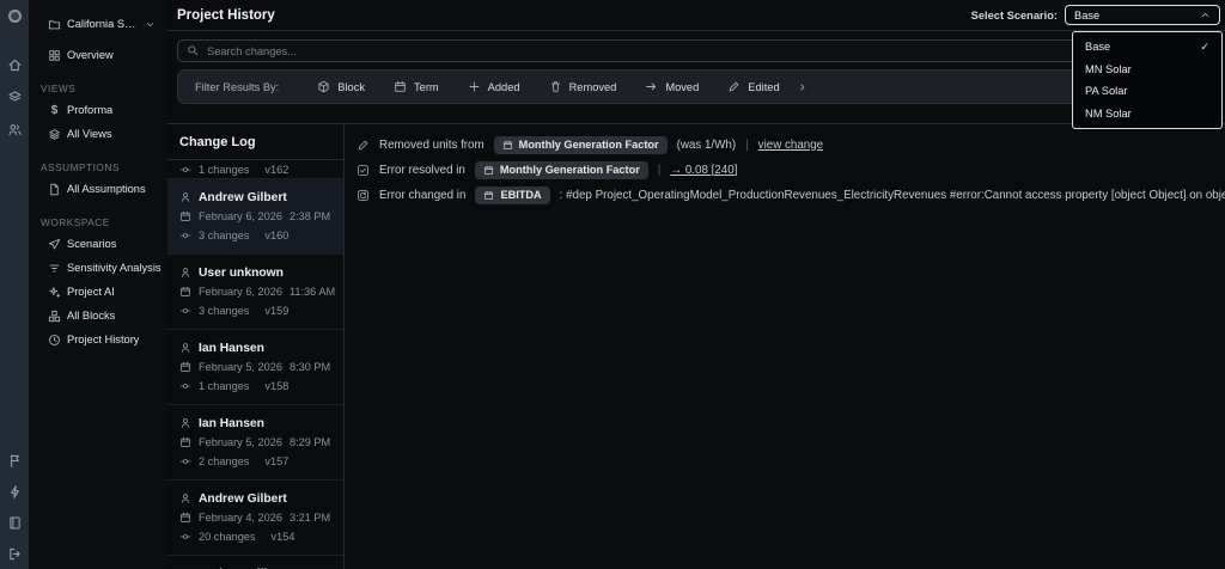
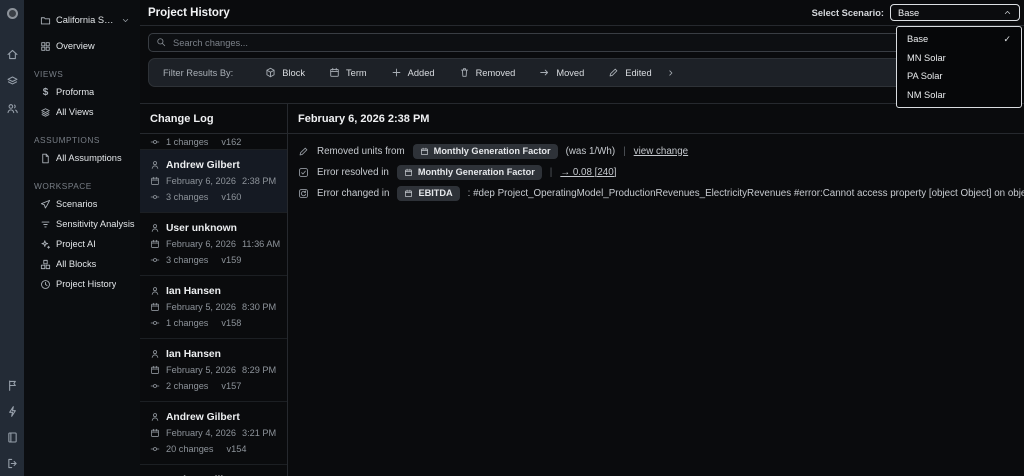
  California Sol..
  Overview
  VIEWS
  $
  Proforma
  All Views
  ASSUMPTIONS
  All Assumptions
  WORKSPACE
  Scenarios
  Sensitivity Analysis
  Project AI
  All Blocks
  Project History
  Project History
  Select Scenario:
  Base
  Search changes...
  Filter Results By:
  Block
  Term
  Added
  Removed
  Moved
  Edited
  Change Log
  1 changes
  v162
  Andrew Gilbert
  February 6, 2026
  2:38 PM
  3 changes
  v160
  User unknown
  February 6, 2026
  11:36 AM
  3 changes
  v159
  Ian Hansen
  February 5, 2026
  8:30 PM
  1 changes
  v158
  Ian Hansen
  February 5, 2026
  8:29 PM
  2 changes
  v157
  Andrew Gilbert
  February 4, 2026
  3:21 PM
  20 changes
  v154
+ February 6, 2026 2:38 PM
  Removed units from
  Monthly Generation Factor
  (was 1/Wh)
  |
  view change
  Error resolved in
  Monthly Generation Factor
  |
  → 0.08 [240]
  Error changed in
  EBITDA
  : #dep Project_OperatingModel_ProductionRevenues_ElectricityRevenues #error:Cannot access property [object Object] on obj
  Base
  ✓
  MN Solar
  PA Solar
  NM Solar
